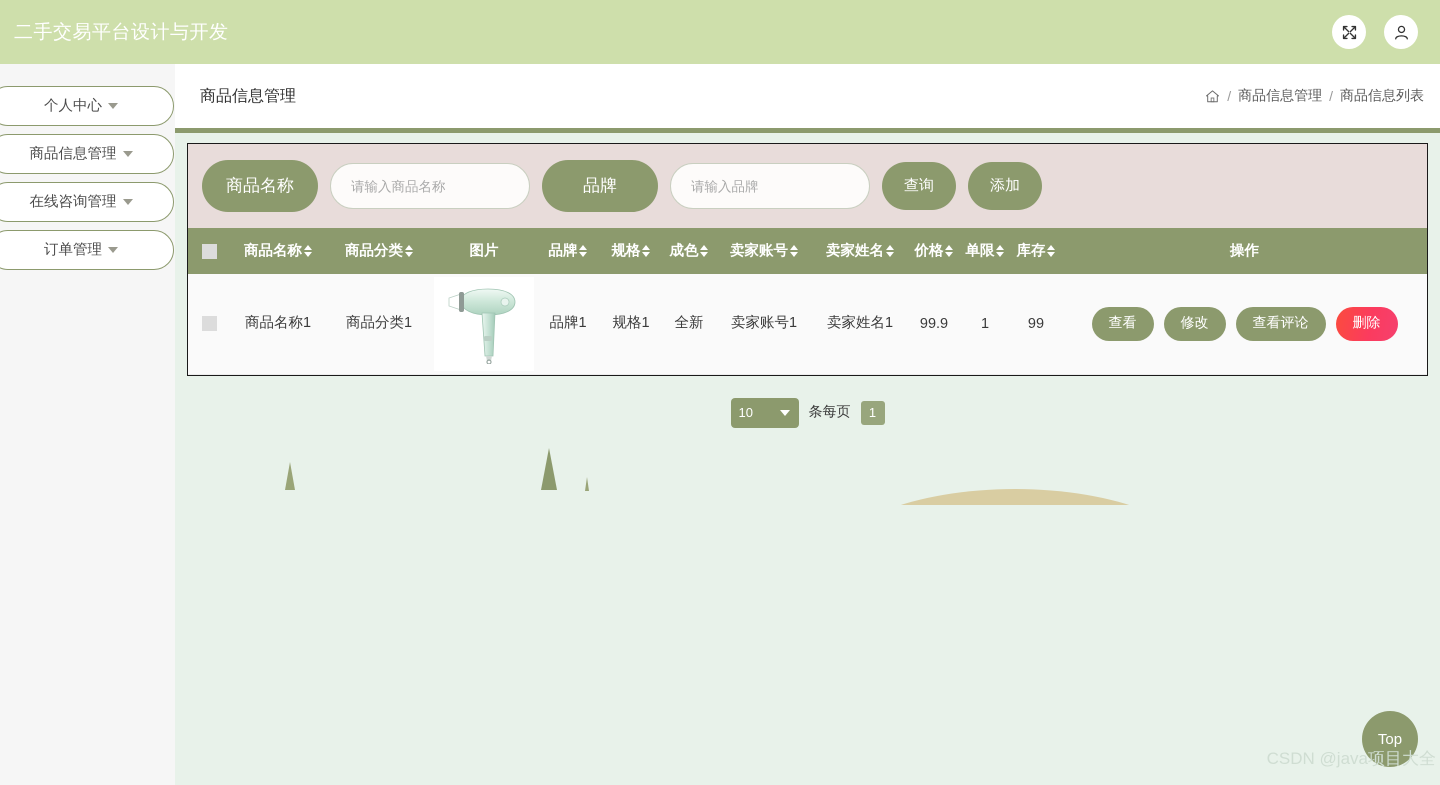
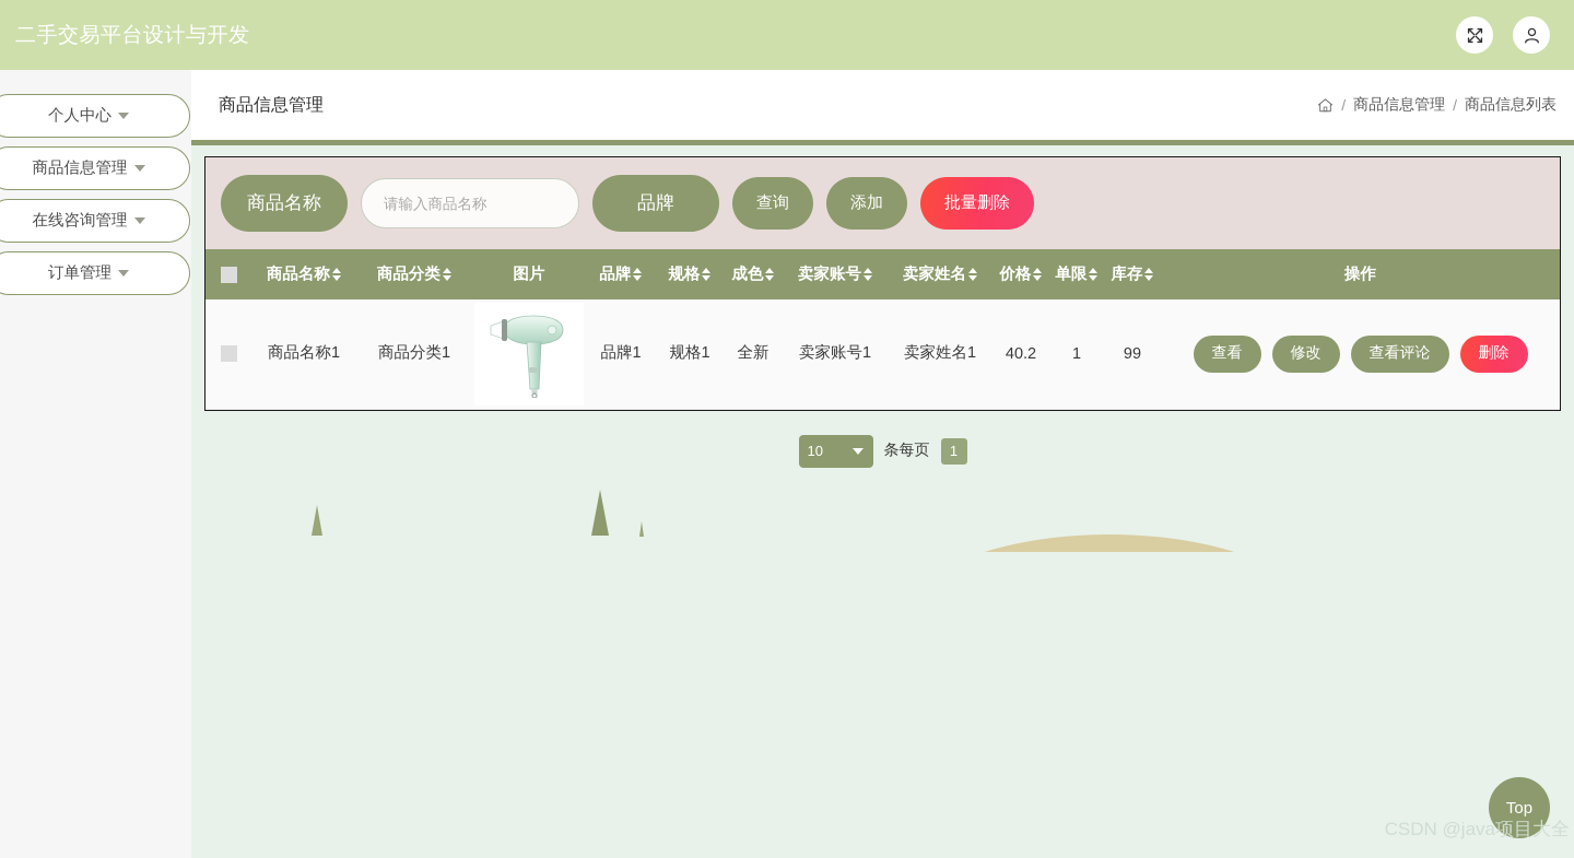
  二手交易平台设计与开发
  个人中心
  商品信息管理
  在线咨询管理
  订单管理
  商品信息管理
  /
  商品信息管理
  /
  商品信息列表
  商品名称
  请输入商品名称
  品牌
- 请输入品牌
  查询
  添加
+ 批量删除
  	商品名称	商品分类	图片	品牌	规格	成色	卖家账号	卖家姓名	价格	单限	库存	操作
- 	商品名称1	商品分类1		品牌1	规格1	全新	卖家账号1	卖家姓名1	99.9	1	99	查看 修改 查看评论 删除
+ 	商品名称1	商品分类1		品牌1	规格1	全新	卖家账号1	卖家姓名1	40.2	1	99	查看 修改 查看评论 删除
  10
  条每页
  1
  Top
  CSDN @java项目大全
